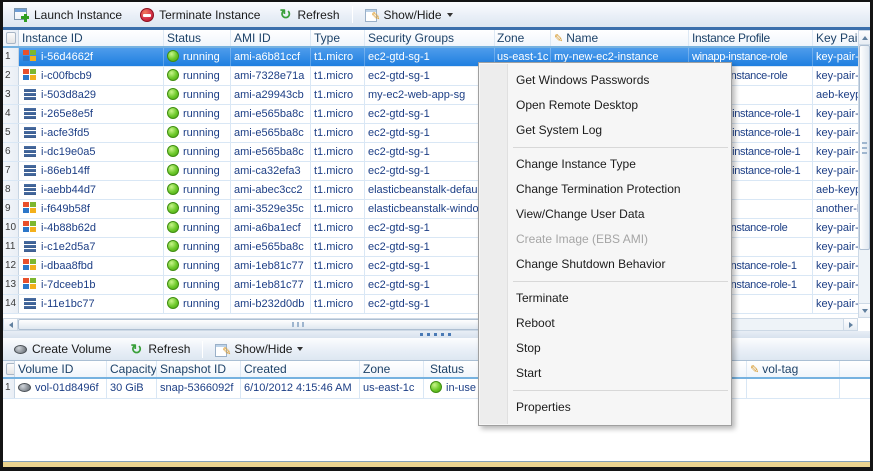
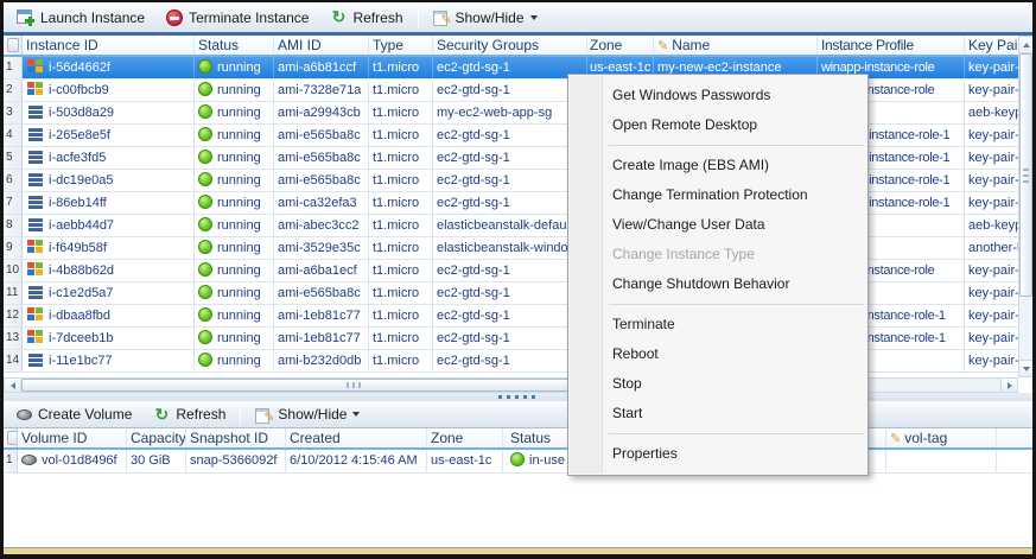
  Launch Instance
  Terminate Instance
  Refresh
  Show/Hide
  Instance ID
  Status
  AMI ID
  Type
  Security Groups
  Zone
  Name
  Instance Profile
  Key Pai
  1
  i-56d4662f
  running
  ami-a6b81ccf
  t1.micro
  ec2-gtd-sg-1
  us-east-1c
  my-new-ec2-instance
  winapp-instance-role
  key-pair-
  2
  i-c00fbcb9
  running
  ami-7328e71a
  t1.micro
  ec2-gtd-sg-1
  key-pair-
  3
  i-503d8a29
  running
  ami-a29943cb
  t1.micro
  my-ec2-web-app-sg
  4
  i-265e8e5f
  running
  ami-e565ba8c
  t1.micro
  ec2-gtd-sg-1
  key-pair-
  5
  i-acfe3fd5
  running
  ami-e565ba8c
  t1.micro
  ec2-gtd-sg-1
  key-pair-
  6
  i-dc19e0a5
  running
  ami-e565ba8c
  t1.micro
  ec2-gtd-sg-1
  key-pair-
  7
  i-86eb14ff
  running
  ami-ca32efa3
  t1.micro
  ec2-gtd-sg-1
  key-pair-
  8
  i-aebb44d7
  running
  ami-abec3cc2
  t1.micro
  elasticbeanstalk-defau
  9
  i-f649b58f
  running
  ami-3529e35c
  t1.micro
  elasticbeanstalk-windo
  10
  i-4b88b62d
  running
  ami-a6ba1ecf
  t1.micro
  ec2-gtd-sg-1
  key-pair-
  11
  i-c1e2d5a7
  running
  ami-e565ba8c
  t1.micro
  ec2-gtd-sg-1
  key-pair-
  12
  i-dbaa8fbd
  running
  ami-1eb81c77
  t1.micro
  ec2-gtd-sg-1
  key-pair-
  13
  i-7dceeb1b
  running
  ami-1eb81c77
  t1.micro
  ec2-gtd-sg-1
  key-pair-
  14
  i-11e1bc77
  running
  ami-b232d0db
  t1.micro
  ec2-gtd-sg-1
  key-pair-
  Create Volume
  Refresh
  Show/Hide
  Volume ID
  Capacity
  Snapshot ID
  Created
  Zone
  Status
  vol-tag
  1
  vol-01d8496f
  30 GiB
  snap-5366092f
  6/10/2012 4:15:46 AM
  us-east-1c
  in-use
  Get Windows Passwords
  Open Remote Desktop
- Get System Log
- Change Instance Type
+ Create Image (EBS AMI)
  Change Termination Protection
  View/Change User Data
- Create Image (EBS AMI)
+ Change Instance Type
  Change Shutdown Behavior
  Terminate
  Reboot
  Stop
  Start
  Properties
